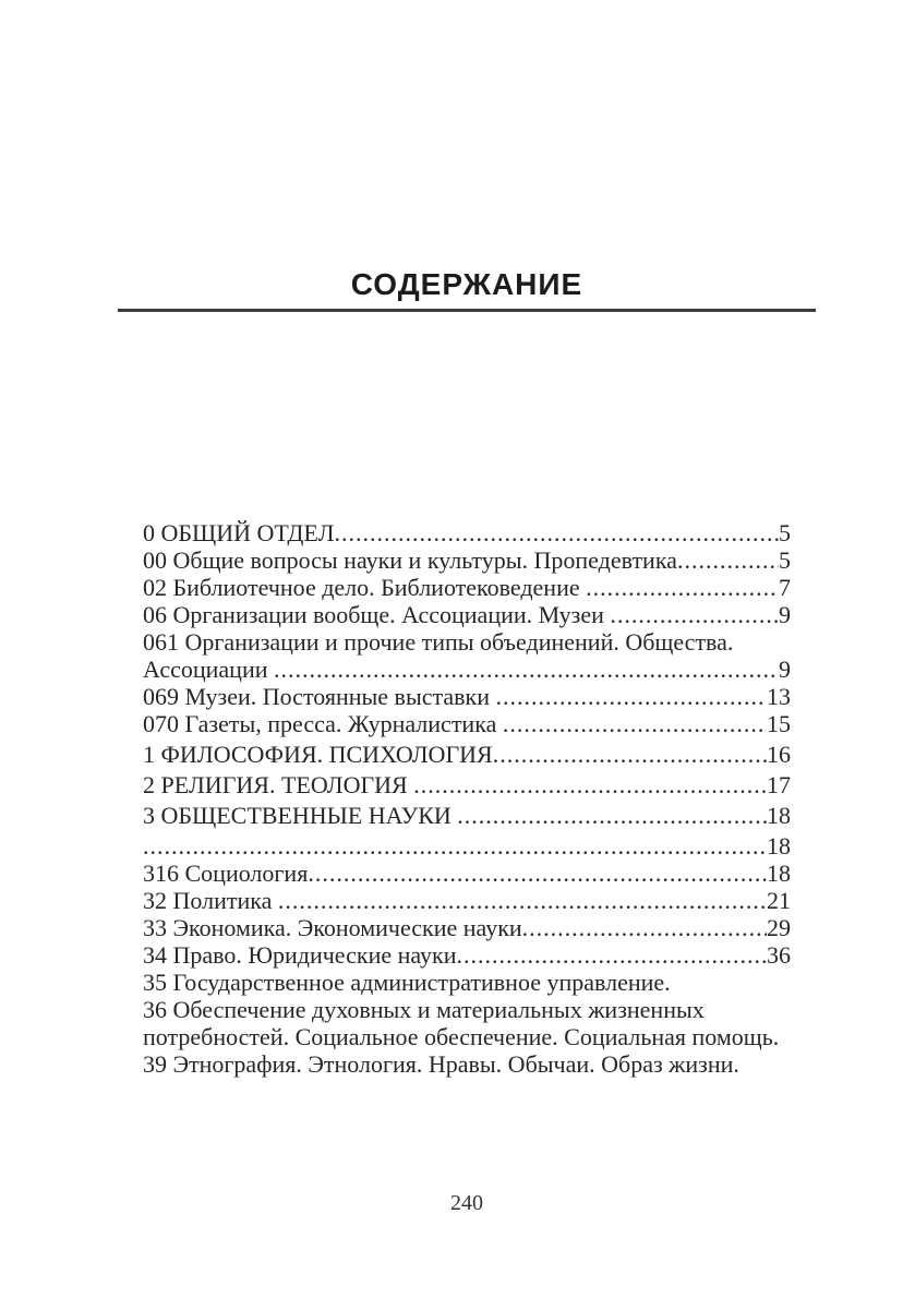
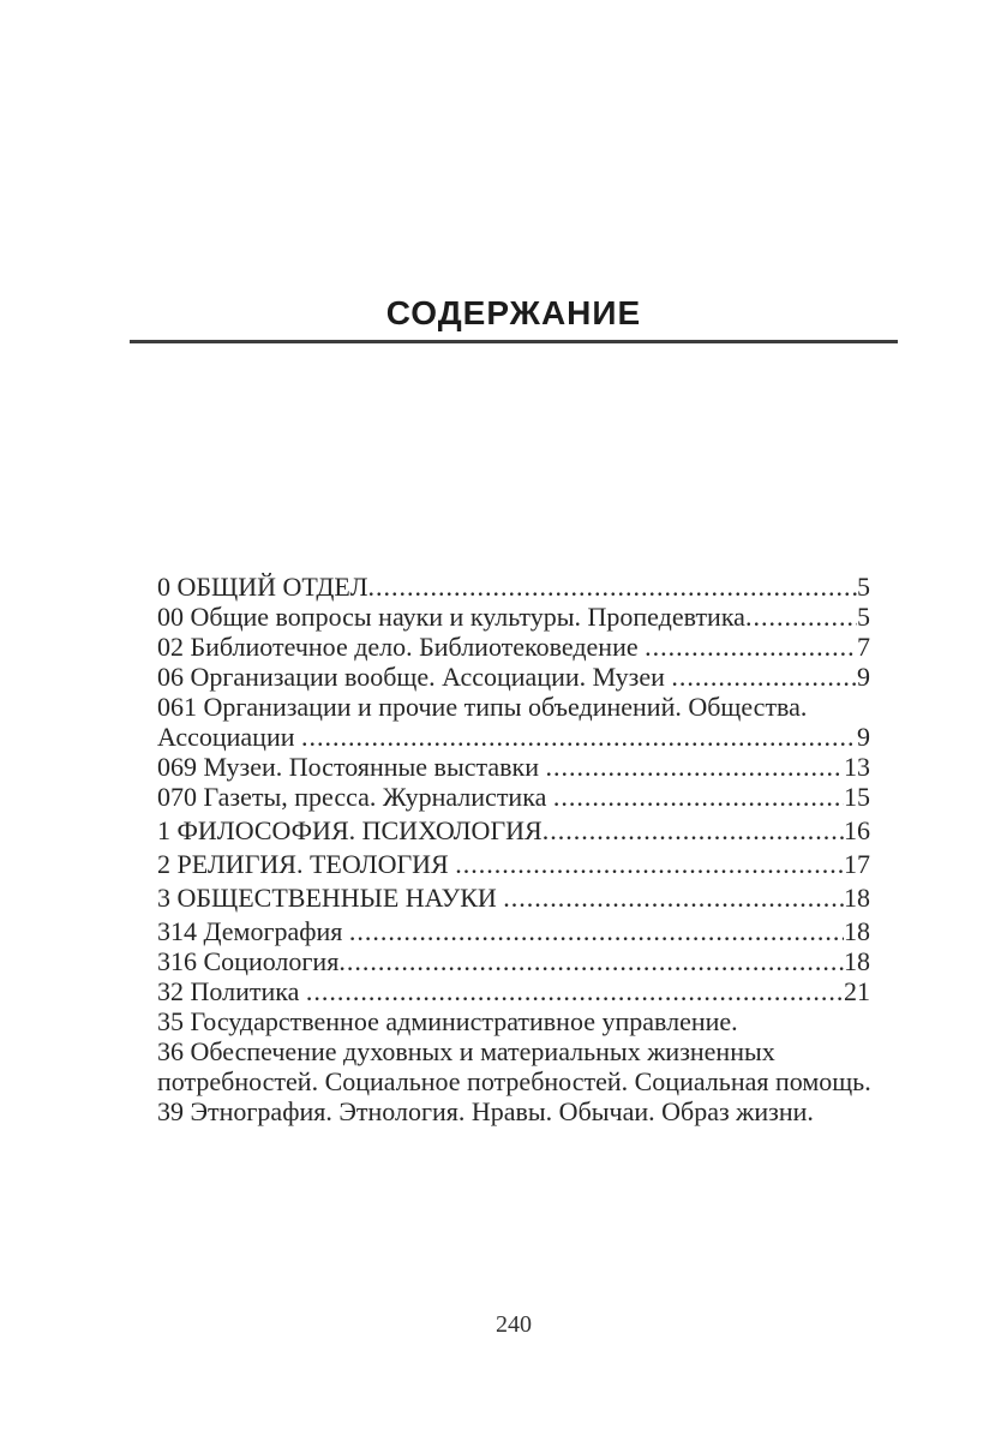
  СОДЕРЖАНИЕ
  0 ОБЩИЙ ОТДЕЛ
  5
  00 Общие вопросы науки и культуры. Пропедевтика
  5
  02 Библиотечное дело. Библиотековедение
  7
  06 Организации вообще. Ассоциации. Музеи
  9
  061 Организации и прочие типы объединений. Общества.
  Ассоциации
  9
  069 Музеи. Постоянные выставки
  13
  070 Газеты, пресса. Журналистика
  15
  1 ФИЛОСОФИЯ. ПСИХОЛОГИЯ
  16
  2 РЕЛИГИЯ. ТЕОЛОГИЯ
  17
  3 ОБЩЕСТВЕННЫЕ НАУКИ
  18
+ 314 Демография
  18
  316 Социология
  18
  32 Политика
  21
- 33 Экономика. Экономические науки
- 29
- 34 Право. Юридические науки
- 36
  35 Государственное административное управление.
  36 Обеспечение духовных и материальных жизненных
- потребностей. Социальное обеспечение. Социальная помощь.
+ потребностей. Социальное потребностей. Социальная помощь.
  39 Этнография. Этнология. Нравы. Обычаи. Образ жизни.
  240
